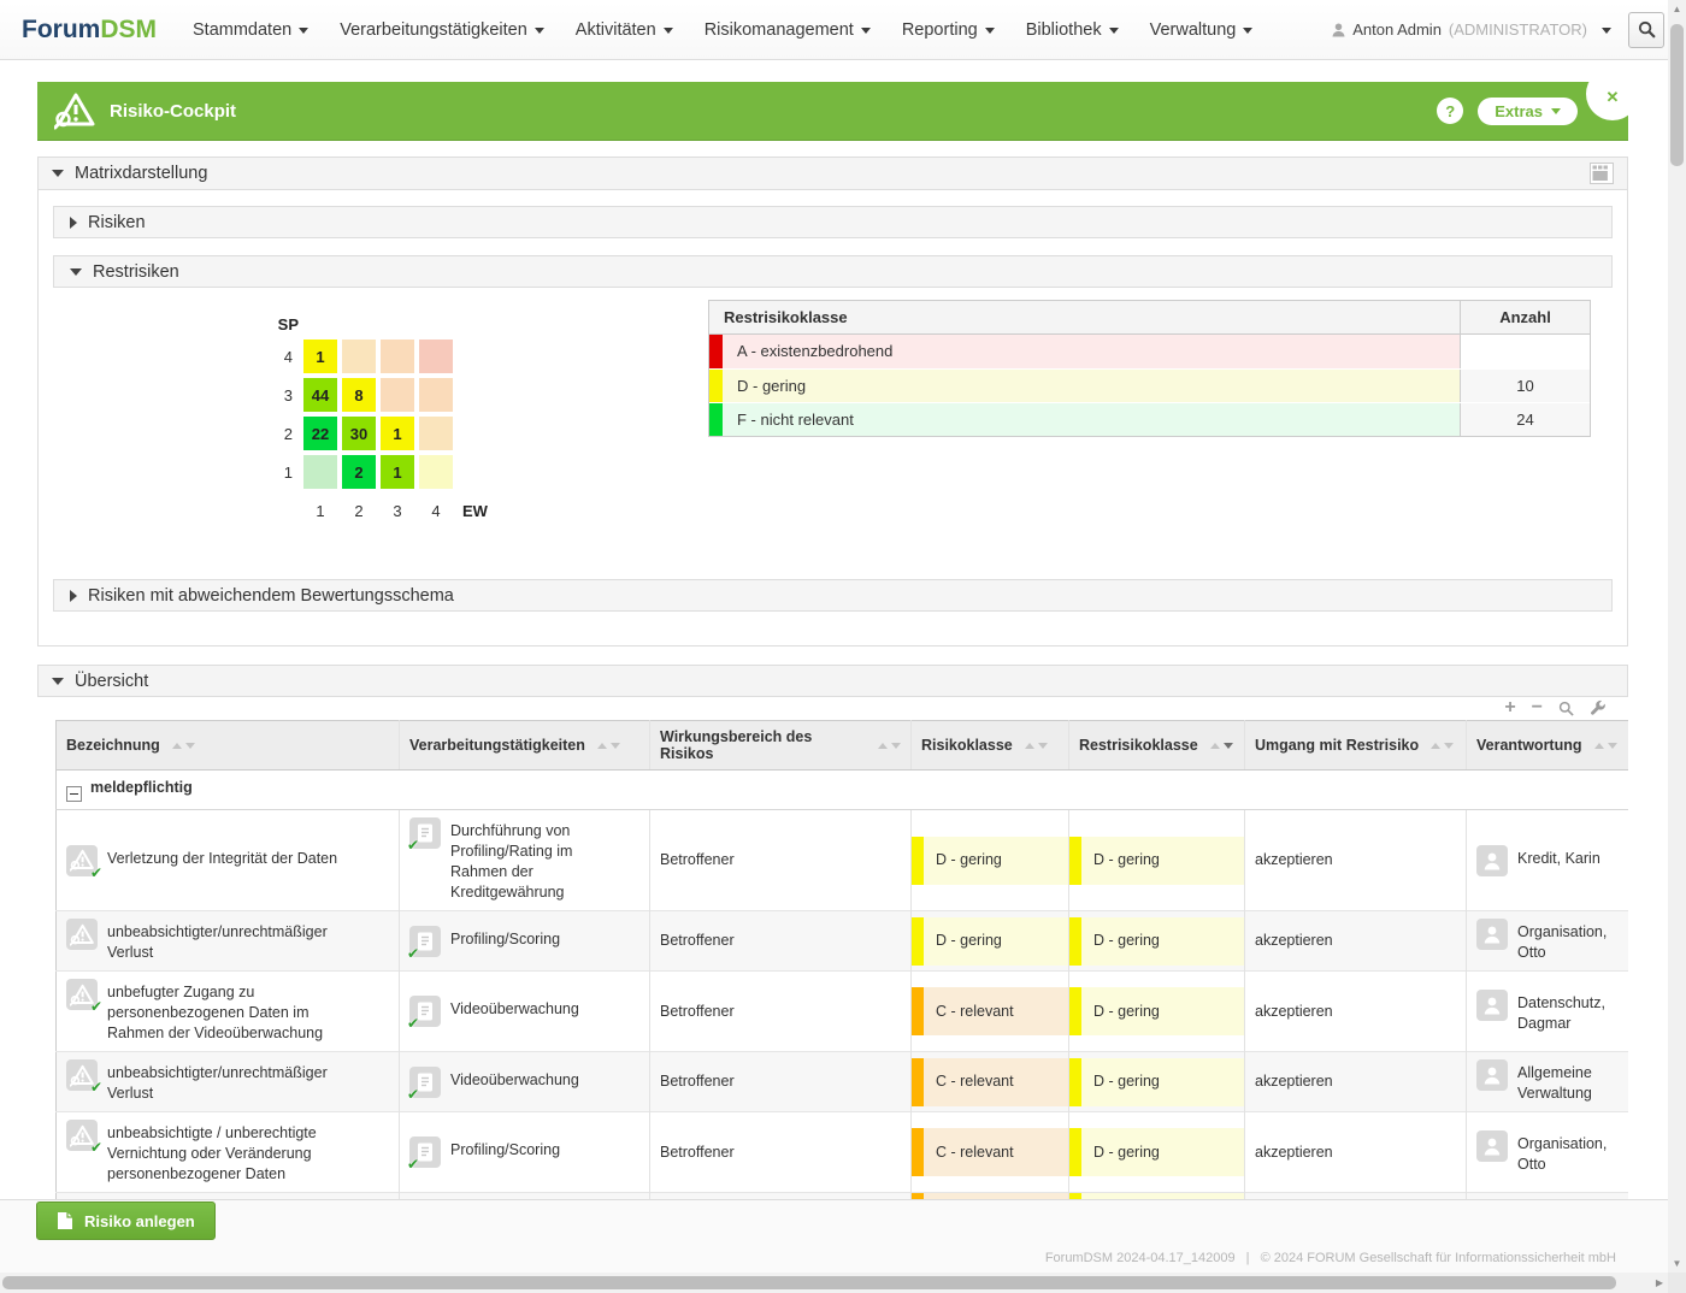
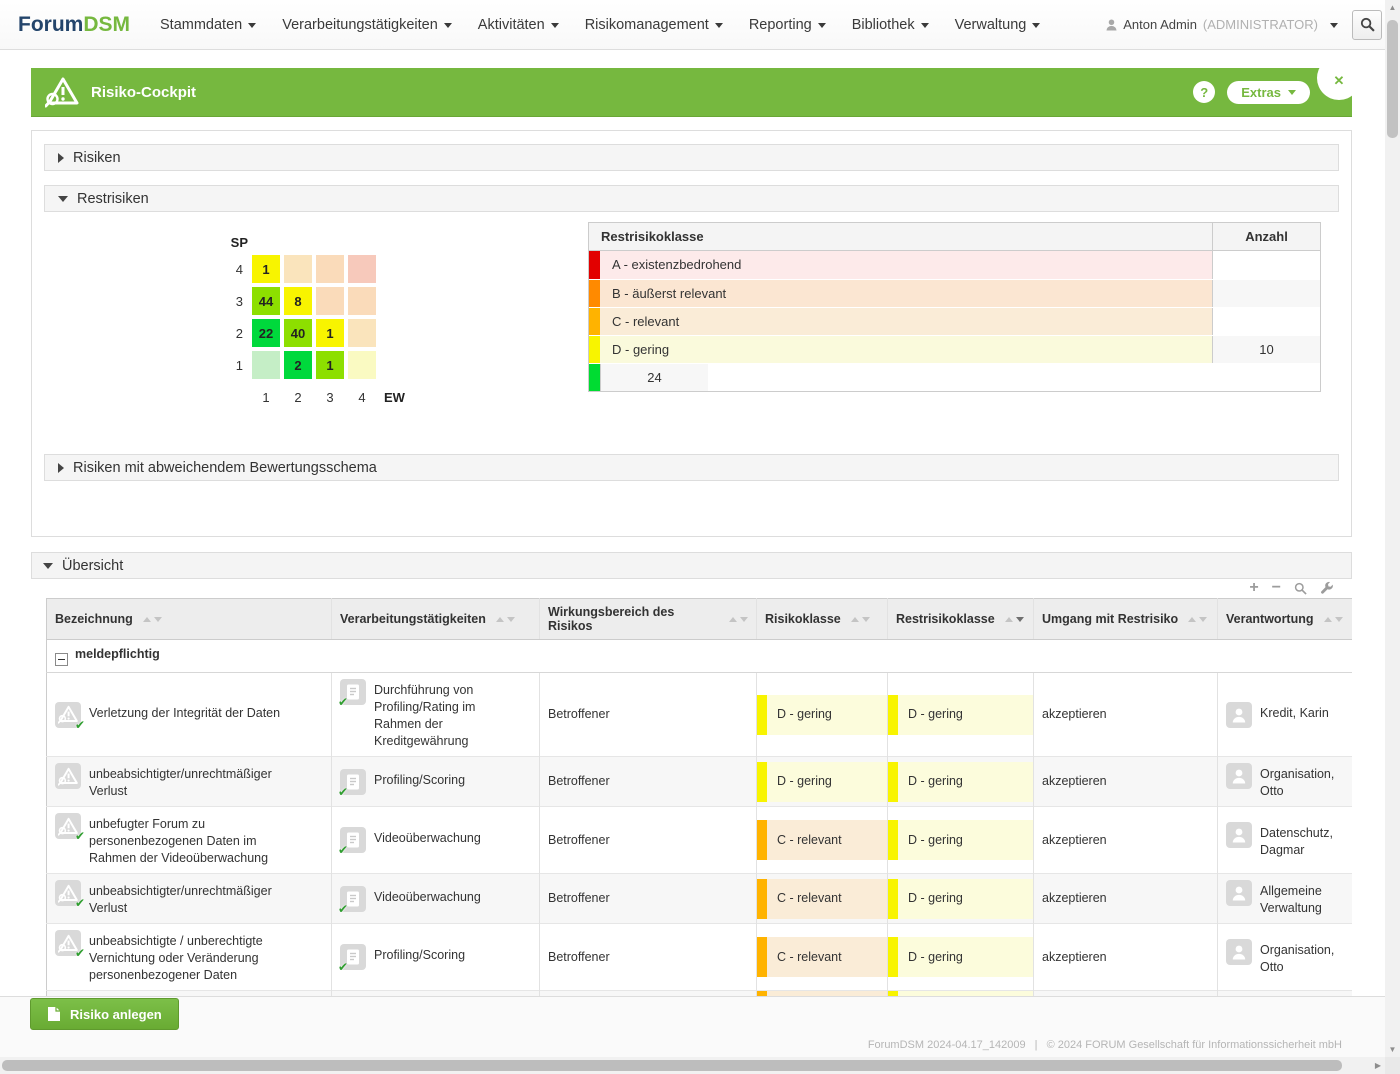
  ForumDSM
  Stammdaten
  Verarbeitungstätigkeiten
  Aktivitäten
  Risikomanagement
  Reporting
  Bibliothek
  Verwaltung
  Anton Admin
  (ADMINISTRATOR)
  Risiko-Cockpit
  ?
  Extras
  ✕
- Matrixdarstellung
  Risiken
  Restrisiken
  SP
  4
  1
  3
  44
  8
  2
  22
- 30
+ 40
  1
  1
  2
  1
  1
  2
  3
  4
  EW
  Restrisikoklasse
  Anzahl
  A - existenzbedrohend
+ B - äußerst relevant
+ C - relevant
  D - gering
  10
- F - nicht relevant
  24
  Risiken mit abweichendem Bewertungsschema
  Übersicht
  +
  −
  Bezeichnung	Verarbeitungstätigkeiten	Wirkungsbereich des Risikos	Risikoklasse	Restrisikoklasse	Umgang mit Restrisiko	Verantwortung
  meldepflichtig
  ✔ Verletzung der Integrität der Daten	✔ Durchführung von Profiling/Rating im Rahmen der Kreditgewährung	Betroffener	D - gering	D - gering	akzeptieren	Kredit, Karin
  unbeabsichtigter/unrechtmäßiger Verlust	✔ Profiling/Scoring	Betroffener	D - gering	D - gering	akzeptieren	Organisation, Otto
- ✔ unbefugter Zugang zu personenbezogenen Daten im Rahmen der Videoüberwachung	✔ Videoüberwachung	Betroffener	C - relevant	D - gering	akzeptieren	Datenschutz, Dagmar
+ ✔ unbefugter Forum zu personenbezogenen Daten im Rahmen der Videoüberwachung	✔ Videoüberwachung	Betroffener	C - relevant	D - gering	akzeptieren	Datenschutz, Dagmar
  ✔ unbeabsichtigter/unrechtmäßiger Verlust	✔ Videoüberwachung	Betroffener	C - relevant	D - gering	akzeptieren	Allgemeine Verwaltung
  ✔ unbeabsichtigte / unberechtigte Vernichtung oder Veränderung personenbezogener Daten	✔ Profiling/Scoring	Betroffener	C - relevant	D - gering	akzeptieren	Organisation, Otto
  Risiko anlegen
  ForumDSM 2024-04.17_142009 | © 2024 FORUM Gesellschaft für Informationssicherheit mbH
  ▲
  ▼
  ▶
